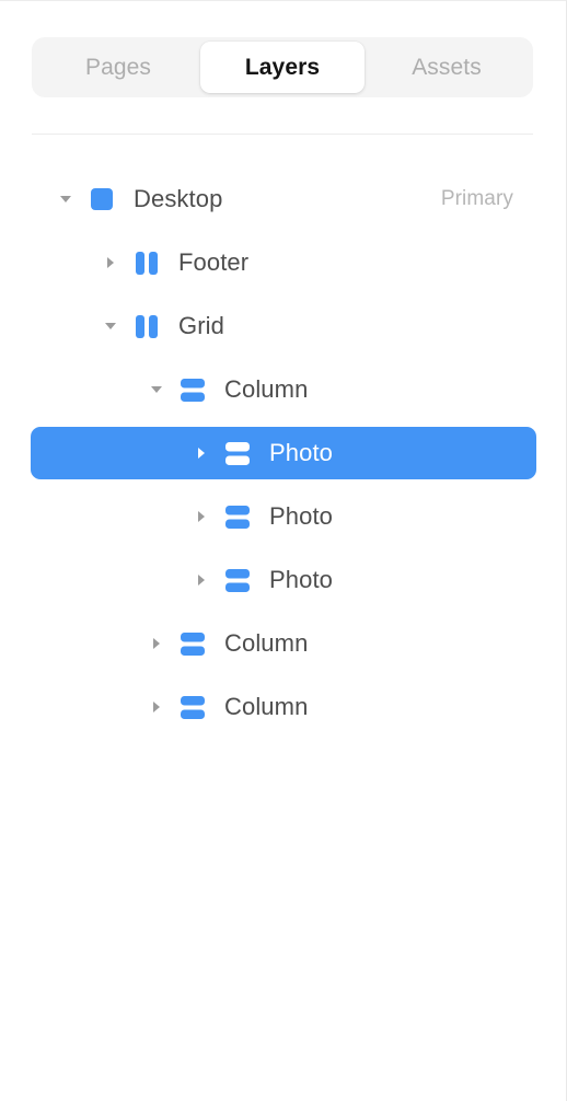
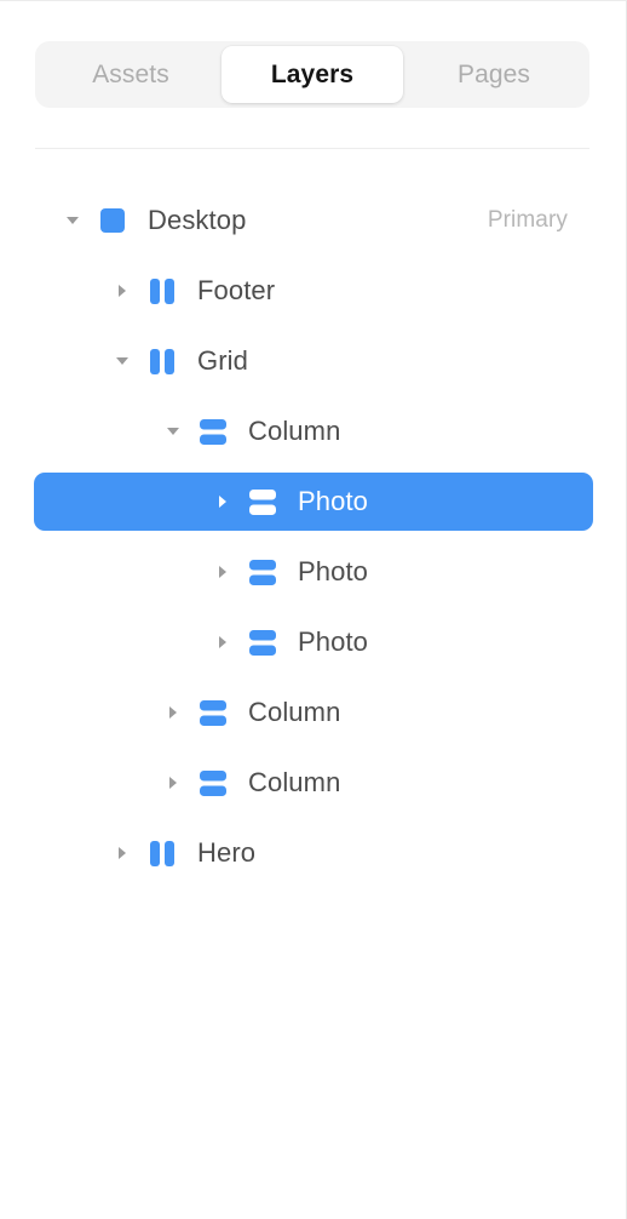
- Pages
+ Assets
  Layers
- Assets
+ Pages
  Desktop
  Primary
  Footer
  Grid
  Column
  Photo
  Photo
  Photo
  Column
  Column
+ Hero
